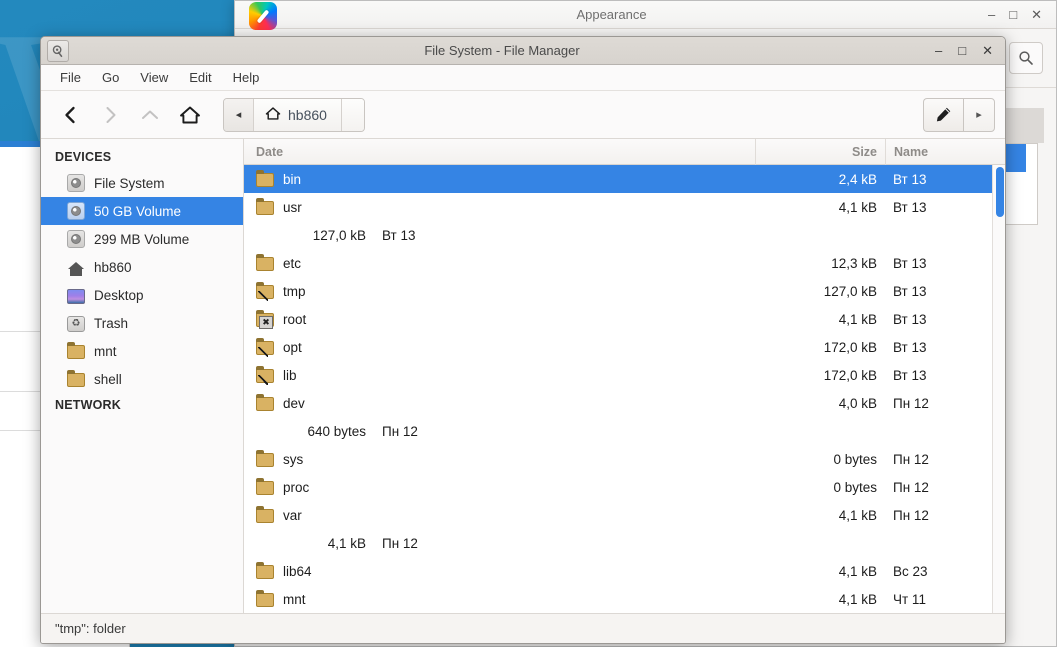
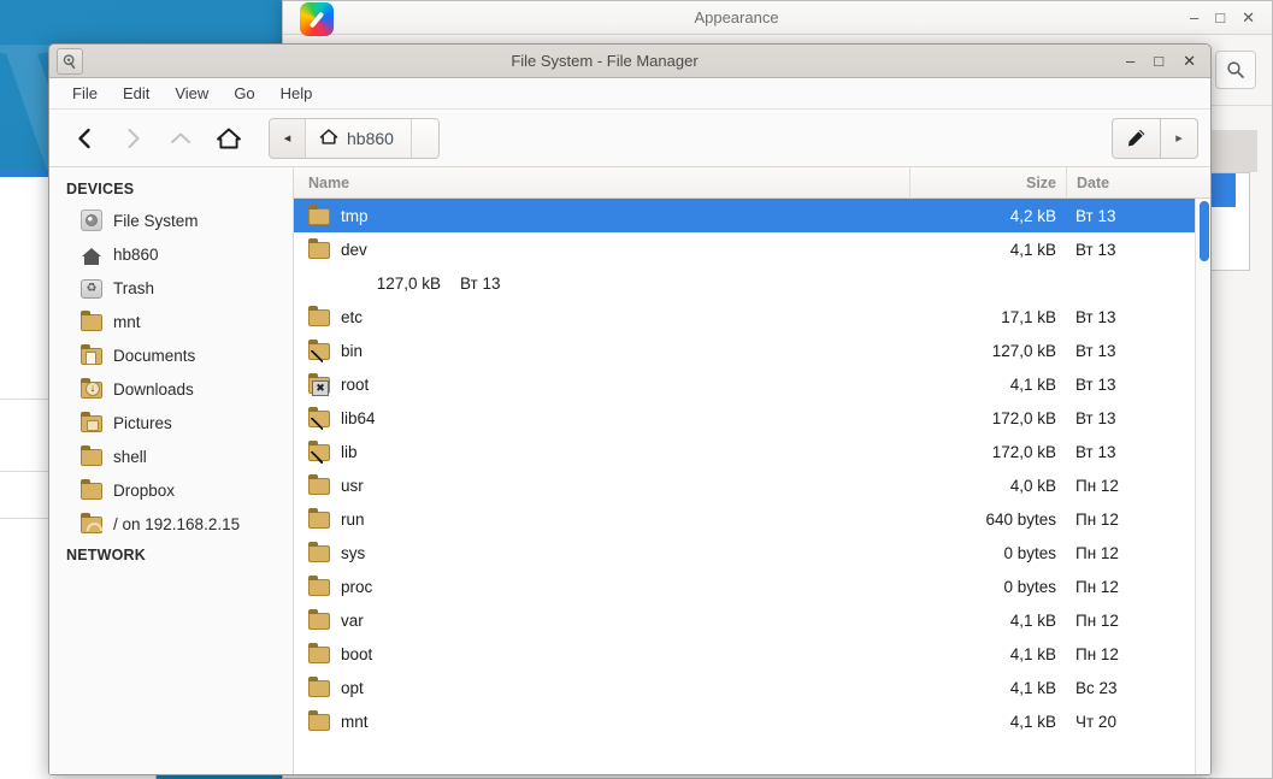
  Appearance
  –
  □
  ✕
  File System - File Manager
  –
  □
  ✕
  File
- Go
+ Edit
  View
- Edit
+ Go
  Help
  ◂
  hb860
  ▸
  DEVICES
  File System
- 50 GB Volume
- 299 MB Volume
  hb860
- Desktop
  ♻
  Trash
  mnt
+ Documents
+ Downloads
+ Pictures
  shell
+ Dropbox
+ / on 192.168.2.15
  NETWORK
- Date
+ Name
  Size
- Name
+ Date
- bin
+ tmp
- 2,4 kB
+ 4,2 kB
  Вт 13
- usr
+ dev
  4,1 kB
  Вт 13
  127,0 kB
  Вт 13
  etc
- 12,3 kB
+ 17,1 kB
  Вт 13
- tmp
+ bin
  127,0 kB
  Вт 13
  root
  4,1 kB
  Вт 13
- opt
+ lib64
  172,0 kB
  Вт 13
  lib
  172,0 kB
  Вт 13
- dev
+ usr
  4,0 kB
  Пн 12
+ run
  640 bytes
  Пн 12
  sys
  0 bytes
  Пн 12
  proc
  0 bytes
  Пн 12
  var
  4,1 kB
  Пн 12
+ boot
  4,1 kB
  Пн 12
- lib64
+ opt
  4,1 kB
  Вс 23
  mnt
  4,1 kB
- Чт 11
+ Чт 20
- "tmp": folder
